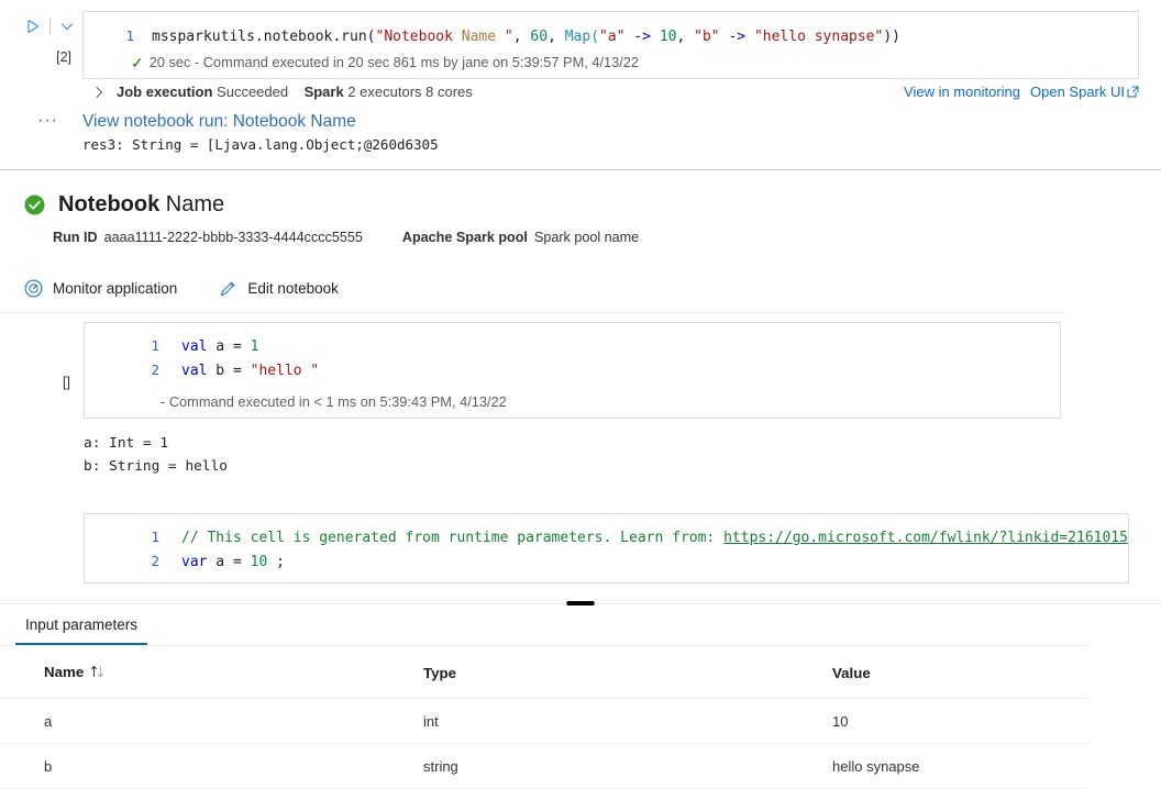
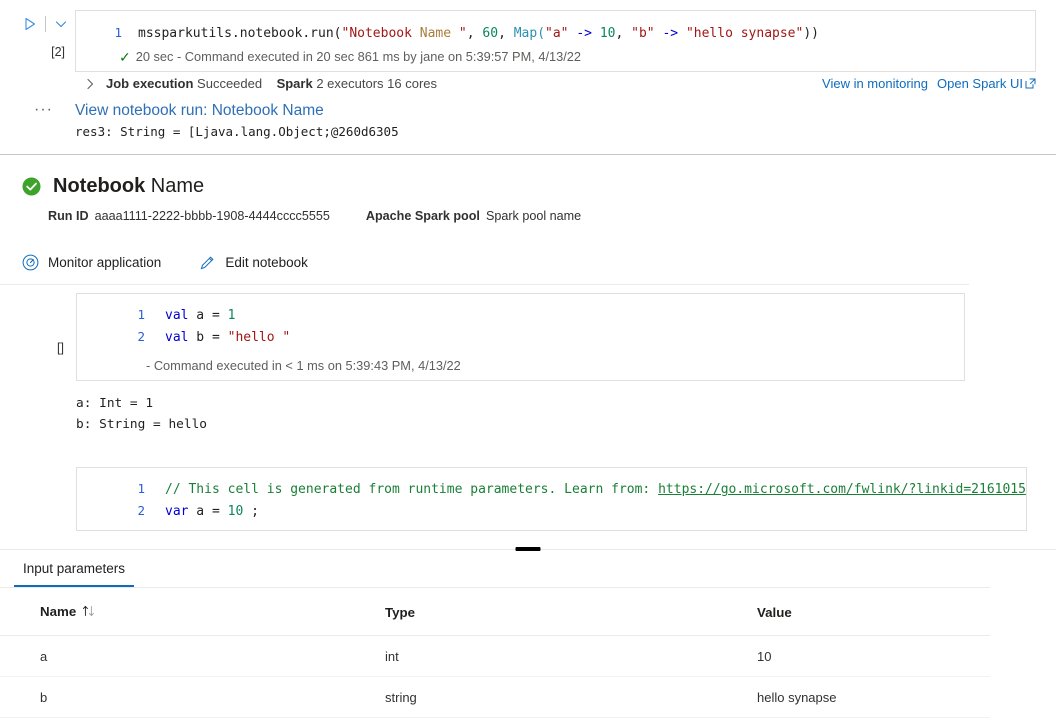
  [2]
  1
  mssparkutils.notebook.run("Notebook Name ", 60, Map("a" -> 10, "b" -> "hello synapse"))
  ✓
  20 sec - Command executed in 20 sec 861 ms by jane on 5:39:57 PM, 4/13/22
- Job execution Succeeded Spark 2 executors 8 cores
+ Job execution Succeeded Spark 2 executors 16 cores
  View in monitoring
  Open Spark UI
  ···
  View notebook run: Notebook Name
  res3: String = [Ljava.lang.Object;@260d6305
  Notebook Name
  Run ID
- aaaa1111-2222-bbbb-3333-4444cccc5555
+ aaaa1111-2222-bbbb-1908-4444cccc5555
  Apache Spark pool
  Spark pool name
  Monitor application
  Edit notebook
  []
  1
  val a = 1
  2
  val b = "hello "
  - Command executed in < 1 ms on 5:39:43 PM, 4/13/22
  a: Int = 1
  b: String = hello
  1
  // This cell is generated from runtime parameters. Learn from: https://go.microsoft.com/fwlink/?linkid=2161015
  2
  var a = 10 ;
  Input parameters
  Name	Type	Value
  a	int	10
  b	string	hello synapse
